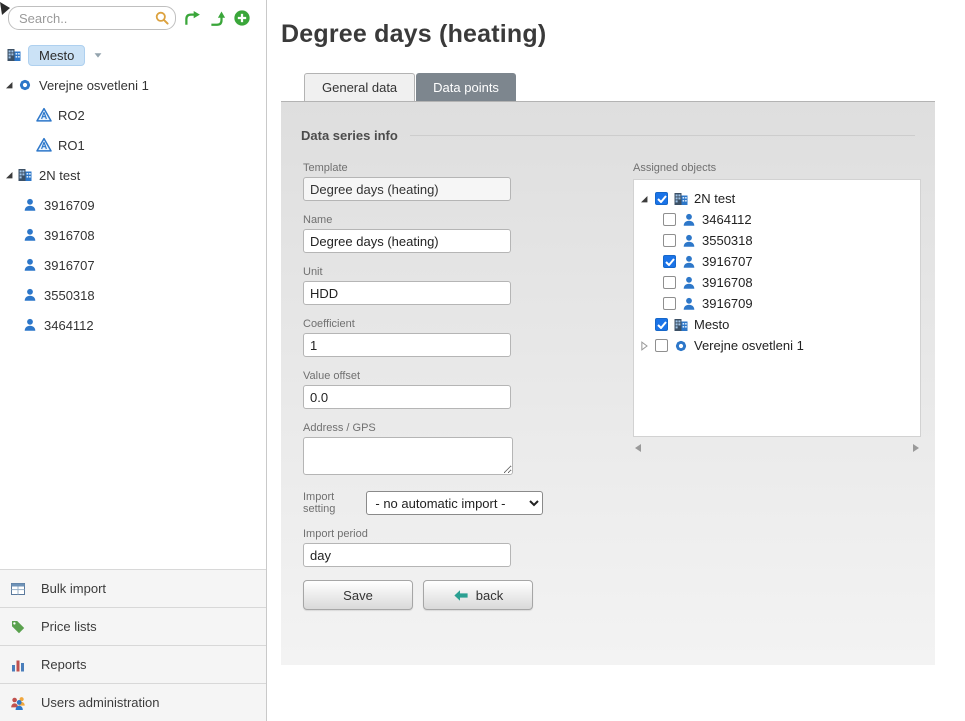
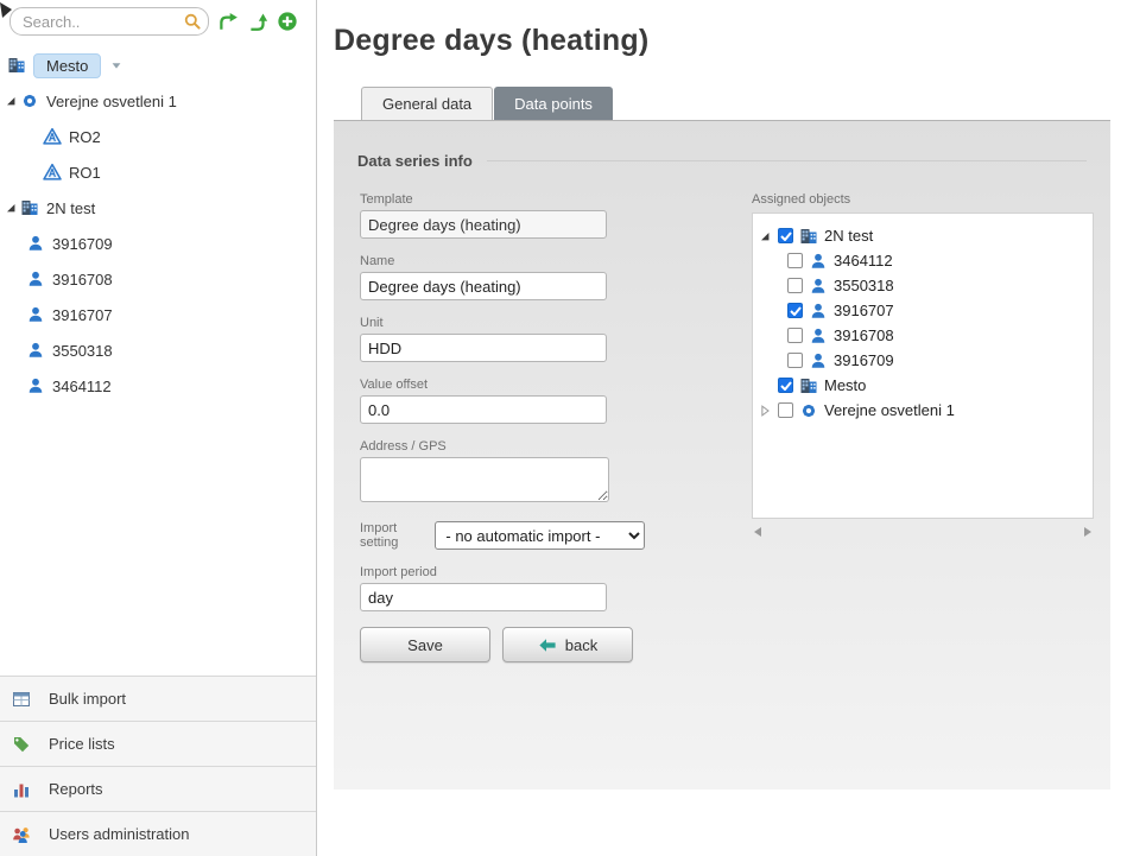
  Search..
  Mesto
  Verejne osvetleni 1
  RO2
  RO1
  2N test
  3916709
  3916708
  3916707
  3550318
  3464112
  Bulk import
  Price lists
  Reports
  Users administration
  Degree days (heating)
  General data
  Data points
  Data series info
  Template
  Degree days (heating)
  Name
  Degree days (heating)
  Unit
  HDD
- Coefficient
- 1
  Value offset
  0.0
  Address / GPS
  Import setting
  - no automatic import -
  Import period
  day
  Save
  back
  Assigned objects
  2N test
  3464112
  3550318
  3916707
  3916708
  3916709
  Mesto
  Verejne osvetleni 1
